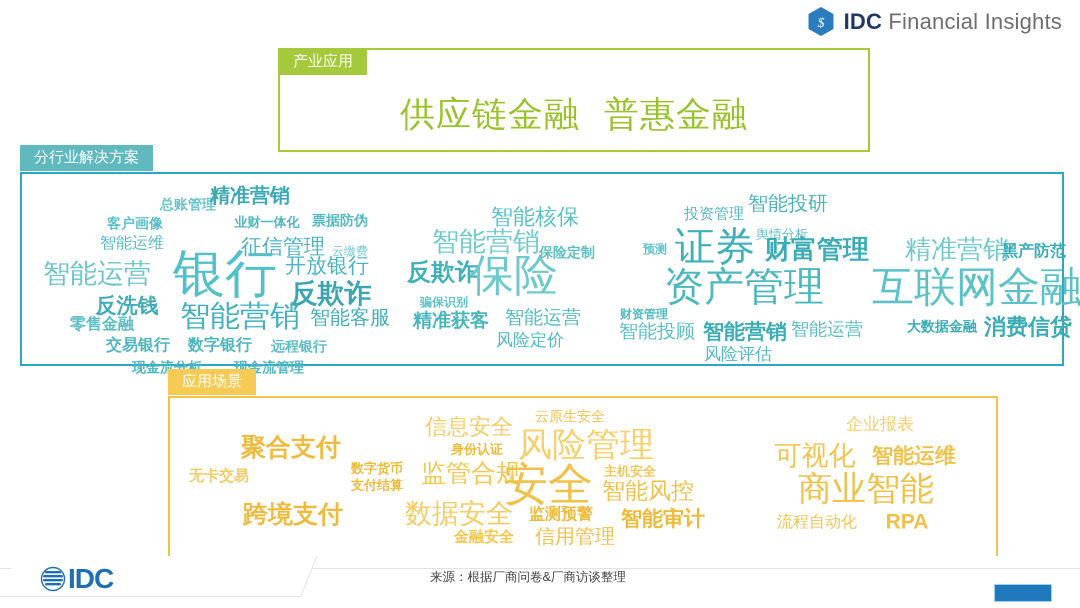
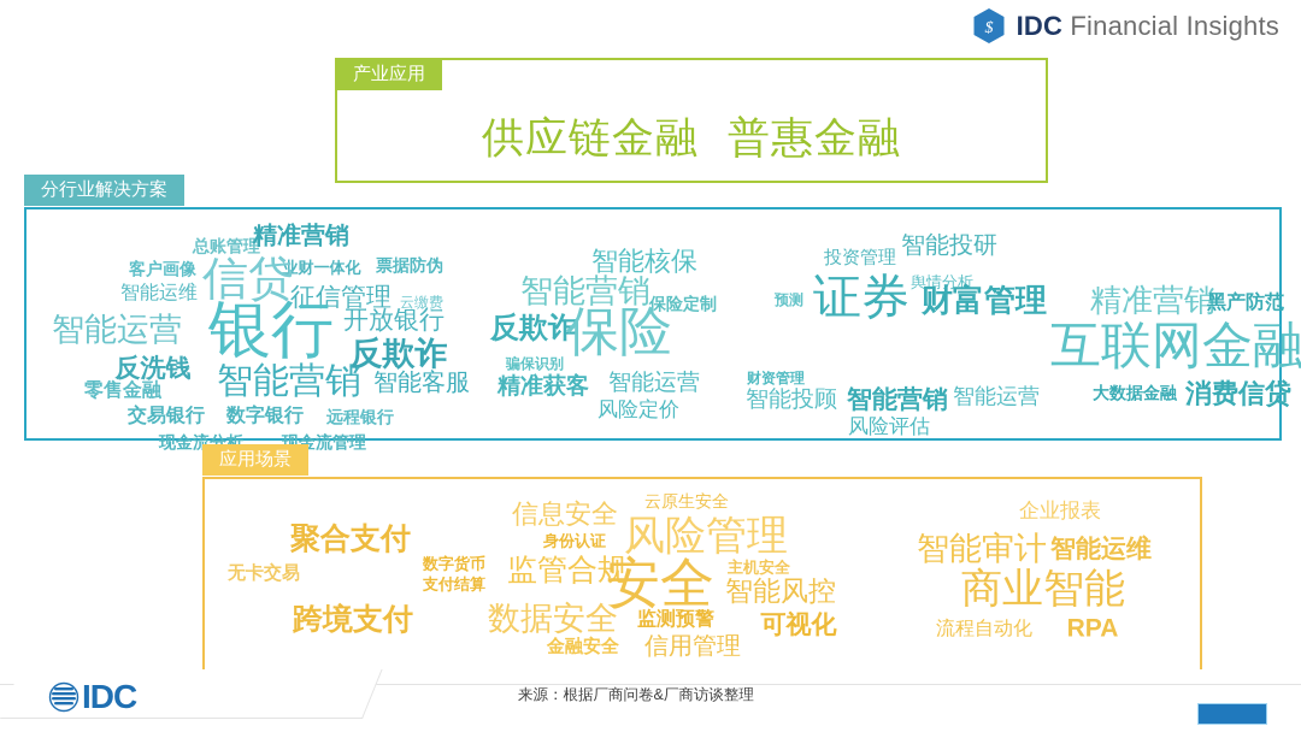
  $
  IDC Financial Insights
  产业应用
  供应链金融
  普惠金融
  分行业解决方案
  总账管理
  精准营销
  客户画像
  业财一体化
  票据防伪
+ 信贷
  征信管理
  云缴费
  智能运维
  智能运营
  银行
  开放银行
  反欺诈
  反洗钱
  智能营销
  智能客服
  零售金融
  交易银行
  数字银行
  远程银行
  现金流分析
  现金流管理
  智能核保
  智能营销
  保险定制
  反欺诈
  保险
  骗保识别
  精准获客
  智能运营
  风险定价
  投资管理
  智能投研
  舆情分析
  预测
  证券
  财富管理
- 资产管理
  财资管理
  智能投顾
  智能营销
  智能运营
  风险评估
  精准营销
  黑产防范
  互联网金融
  大数据金融
  消费信贷
  应用场景
  聚合支付
  无卡交易
  数字货币
  支付结算
  跨境支付
  信息安全
  身份认证
  云原生安全
  风险管理
  监管合规
  安全
  主机安全
  智能风控
  数据安全
  监测预警
- 智能审计
+ 可视化
  金融安全
  信用管理
  企业报表
- 可视化
+ 智能审计
  智能运维
  商业智能
  流程自动化
  RPA
  IDC
  来源：根据厂商问卷&厂商访谈整理
